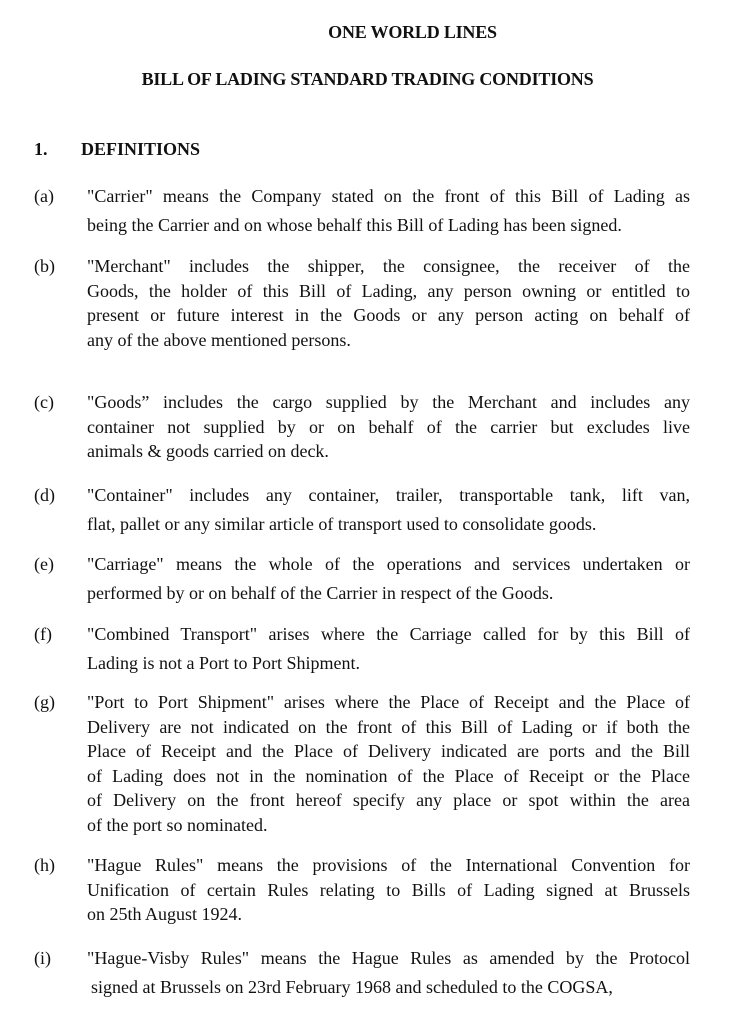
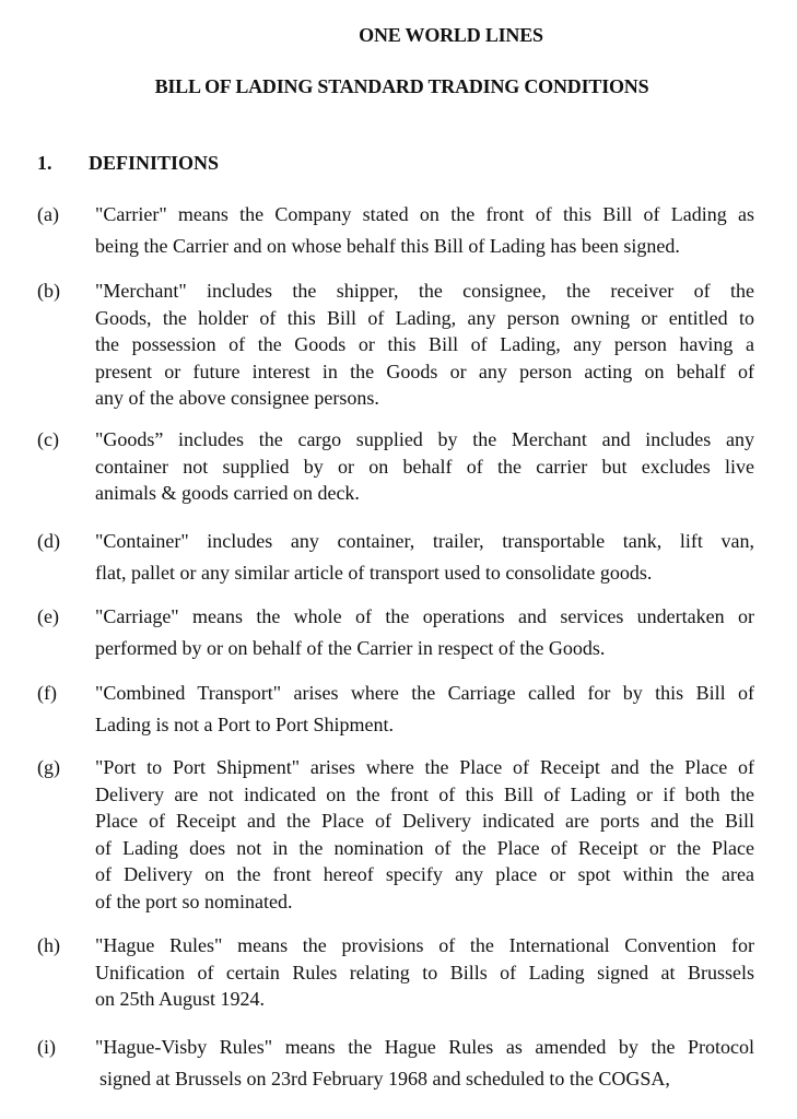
  ONE WORLD LINES
  BILL OF LADING STANDARD TRADING CONDITIONS
  1. DEFINITIONS
  (a)
  "Carrier" means the Company stated on the front of this Bill of Lading as
  being the Carrier and on whose behalf this Bill of Lading has been signed.
  (b)
  "Merchant" includes the shipper, the consignee, the receiver of the
  Goods, the holder of this Bill of Lading, any person owning or entitled to
+ the possession of the Goods or this Bill of Lading, any person having a
  present or future interest in the Goods or any person acting on behalf of
- any of the above mentioned persons.
+ any of the above consignee persons.
  (c)
  "Goods” includes the cargo supplied by the Merchant and includes any
  container not supplied by or on behalf of the carrier but excludes live
  animals & goods carried on deck.
  (d)
  "Container" includes any container, trailer, transportable tank, lift van,
  flat, pallet or any similar article of transport used to consolidate goods.
  (e)
  "Carriage" means the whole of the operations and services undertaken or
  performed by or on behalf of the Carrier in respect of the Goods.
  (f)
  "Combined Transport" arises where the Carriage called for by this Bill of
  Lading is not a Port to Port Shipment.
  (g)
  "Port to Port Shipment" arises where the Place of Receipt and the Place of
  Delivery are not indicated on the front of this Bill of Lading or if both the
  Place of Receipt and the Place of Delivery indicated are ports and the Bill
  of Lading does not in the nomination of the Place of Receipt or the Place
  of Delivery on the front hereof specify any place or spot within the area
  of the port so nominated.
  (h)
  "Hague Rules" means the provisions of the International Convention for
  Unification of certain Rules relating to Bills of Lading signed at Brussels
  on 25th August 1924.
  (i)
  "Hague-Visby Rules" means the Hague Rules as amended by the Protocol
  signed at Brussels on 23rd February 1968 and scheduled to the COGSA,
